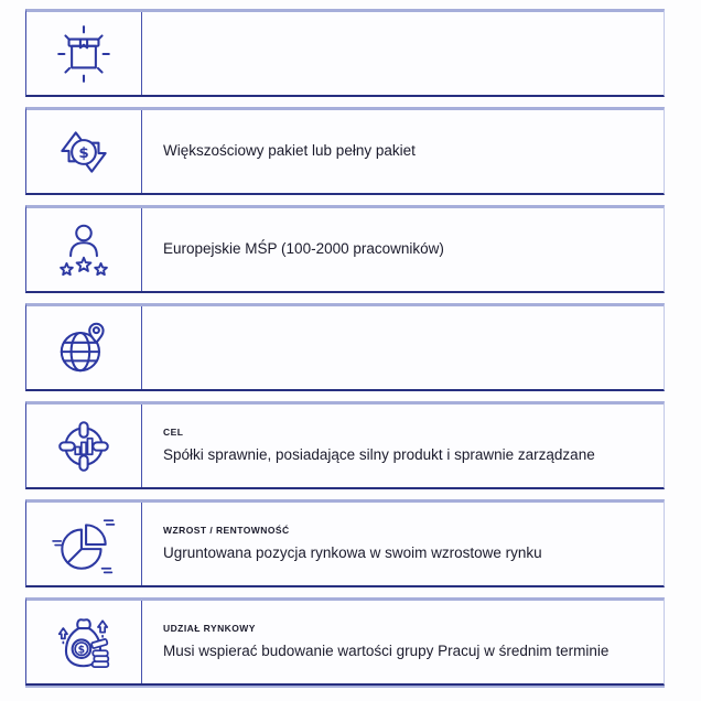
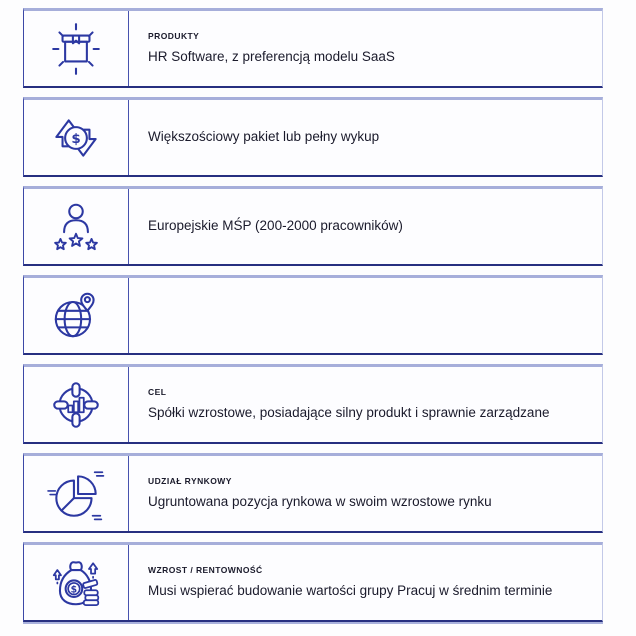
+ PRODUKTY
+ HR Software, z preferencją modelu SaaS
  $
- Większościowy pakiet lub pełny pakiet
+ Większościowy pakiet lub pełny wykup
- Europejskie MŚP (100-2000 pracowników)
+ Europejskie MŚP (200-2000 pracowników)
  CEL
- Spółki sprawnie, posiadające silny produkt i sprawnie zarządzane
+ Spółki wzrostowe, posiadające silny produkt i sprawnie zarządzane
- WZROST / RENTOWNOŚĆ
+ UDZIAŁ RYNKOWY
  Ugruntowana pozycja rynkowa w swoim wzrostowe rynku
  $
- UDZIAŁ RYNKOWY
+ WZROST / RENTOWNOŚĆ
  Musi wspierać budowanie wartości grupy Pracuj w średnim terminie
